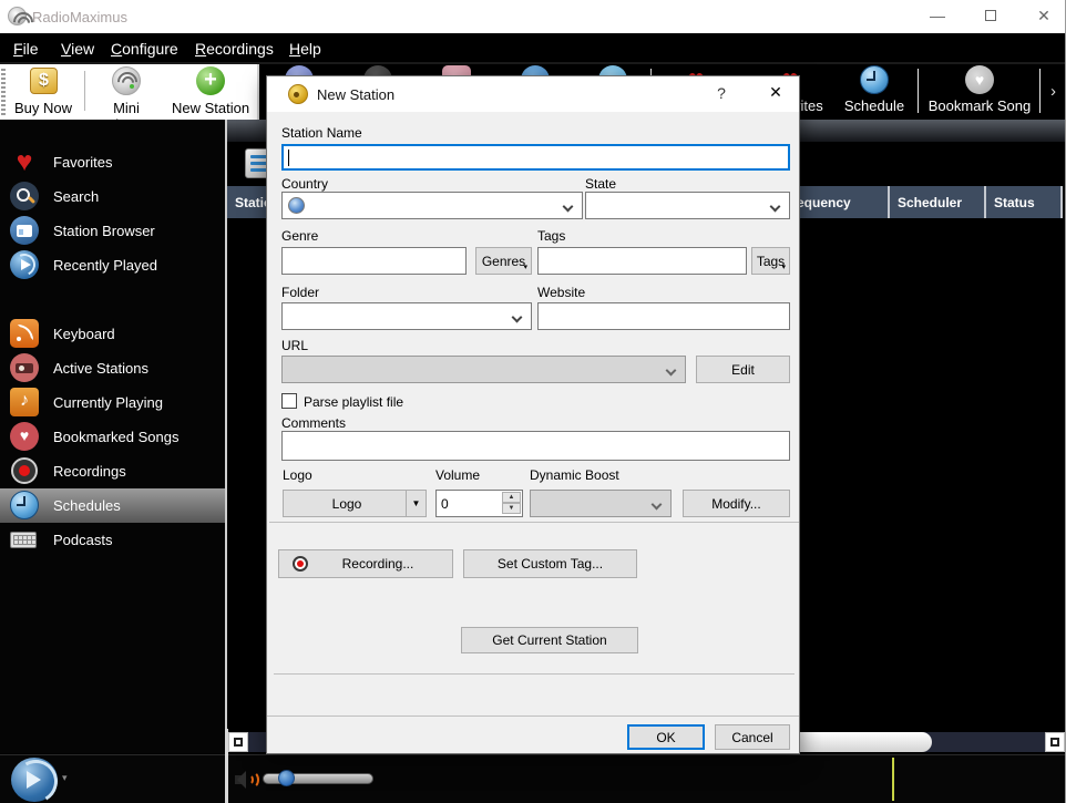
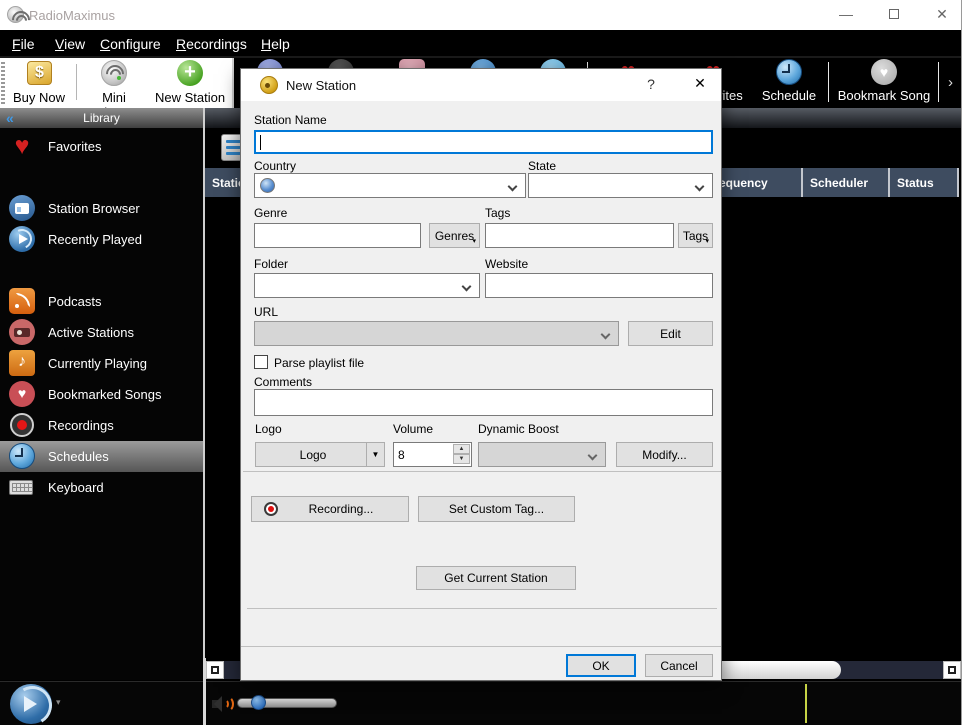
  RadioMaximus
  —
  ✕
  File
  View
  Configure
  Recordings
  Help
  $
  Buy Now
  +
  New Station
  Schedule
  ♥
  Bookmark Song
  ›
+ «
+ Library
  ♥
  Favorites
- Search
  Station Browser
  Recently Played
- Keyboard
+ Podcasts
  Active Stations
  ♪
  Currently Playing
  ♥
  Bookmarked Songs
  Recordings
  Schedules
- Podcasts
+ Keyboard
  Stati
  equency
  Scheduler
  Status
  ▾
  New Station
  ?
  ✕
  Station Name
  Country
  State
  Genre
  Genres
  Tags
  Tags
  Folder
  Website
  URL
  Edit
  Parse playlist file
  Comments
  Logo
  Logo
  ▼
  Volume
- 0
+ 8
  Dynamic Boost
  Modify...
  Recording...
  Set Custom Tag...
  Get Current Station
  OK
  Cancel
